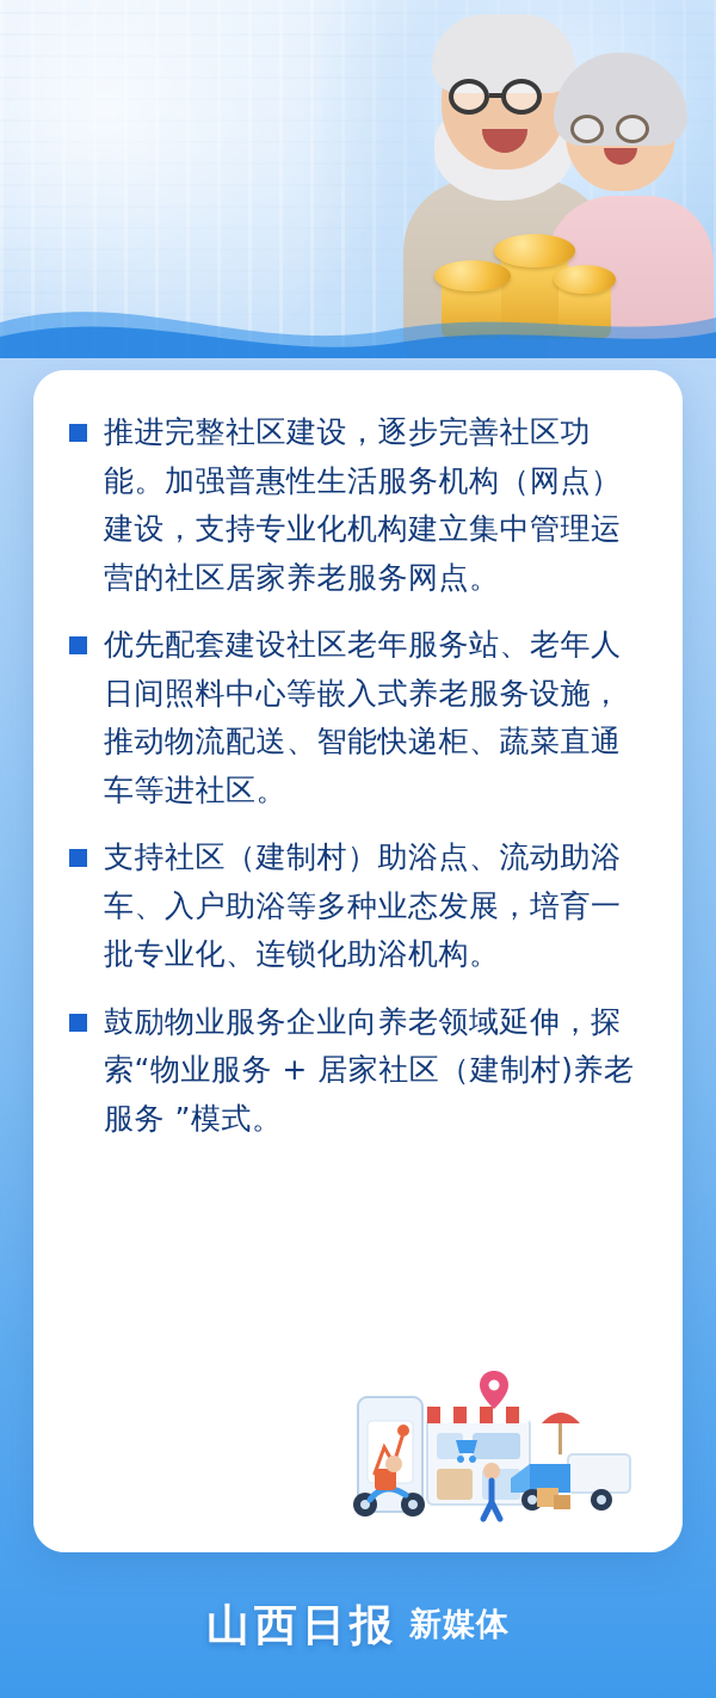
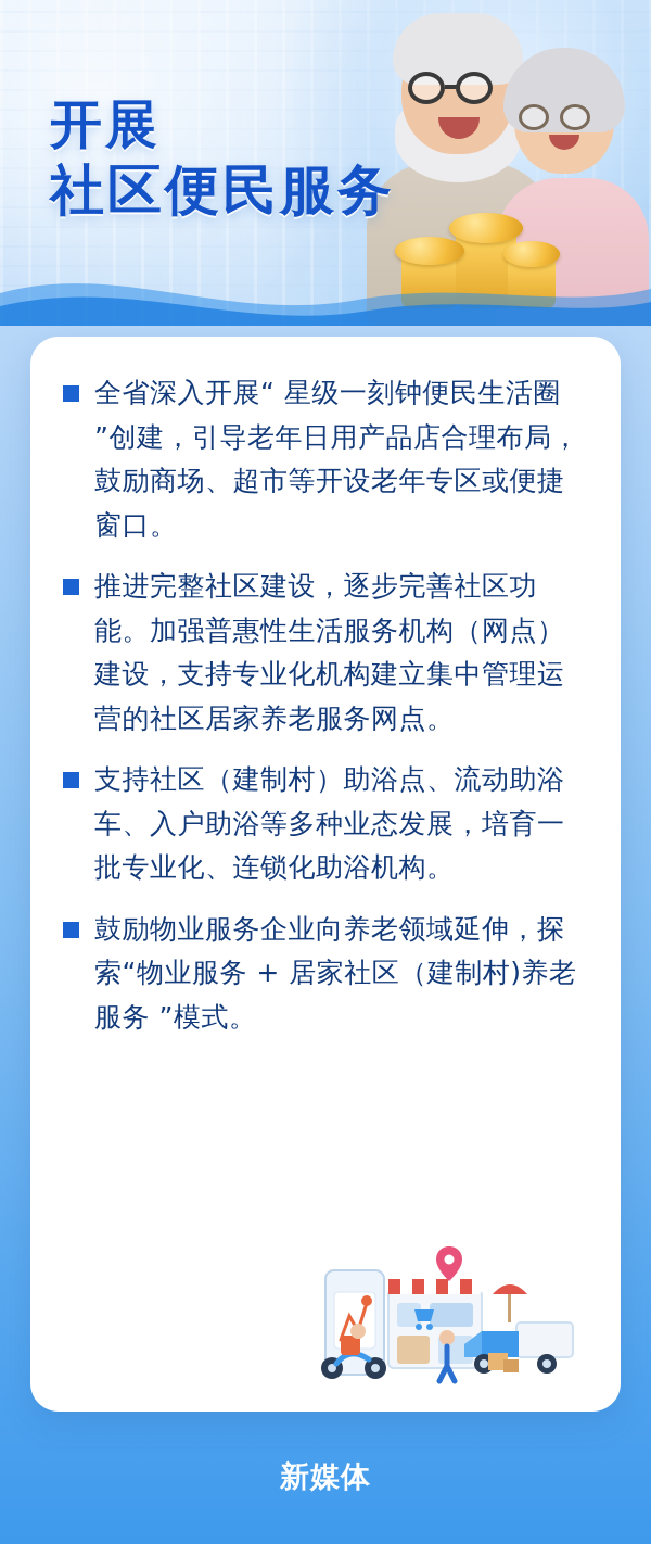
+ 开展
+ 社区便民服务
+ 全省深入开展“ 星级一刻钟便民生活圈 ”创建，引导老年日用产品店合理布局，鼓励商场、超市等开设老年专区或便捷窗口。
  推进完整社区建设，逐步完善社区功能。加强普惠性生活服务机构（网点）建设，支持专业化机构建立集中管理运营的社区居家养老服务网点。
- 优先配套建设社区老年服务站、老年人日间照料中心等嵌入式养老服务设施，推动物流配送、智能快递柜、蔬菜直通车等进社区。
  支持社区（建制村）助浴点、流动助浴车、入户助浴等多种业态发展，培育一批专业化、连锁化助浴机构。
  鼓励物业服务企业向养老领域延伸，探索“物业服务 + 居家社区（建制村)养老服务 ”模式。
- 山西日报
  新媒体
